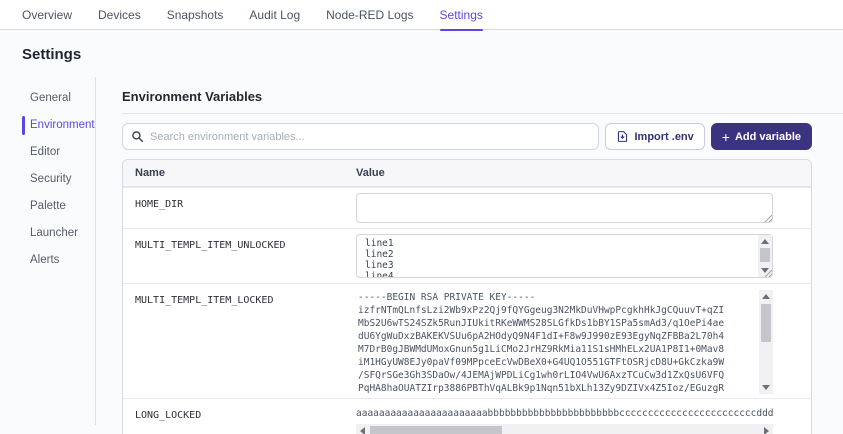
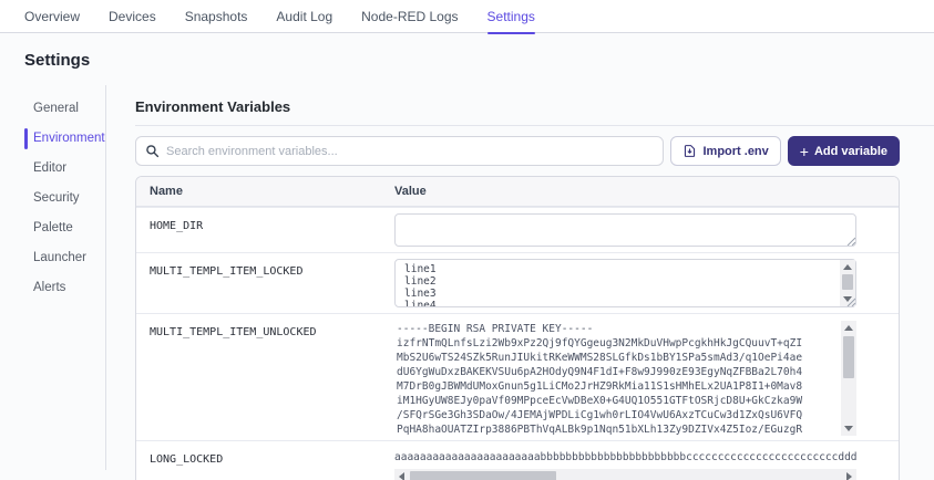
  Overview
  Devices
  Snapshots
  Audit Log
  Node-RED Logs
  Settings
  Settings
  General
  Environment
  Editor
  Security
  Palette
  Launcher
  Alerts
  Environment Variables
  Search environment variables...
  Import .env
  +
  Add variable
  Name
  Value
  HOME_DIR
- MULTI_TEMPL_ITEM_UNLOCKED
+ MULTI_TEMPL_ITEM_LOCKED
  line1
  line2
  line3
- MULTI_TEMPL_ITEM_LOCKED
+ MULTI_TEMPL_ITEM_UNLOCKED
  -----BEGIN RSA PRIVATE KEY-----
  izfrNTmQLnfsLzi2Wb9xPz2Qj9fQYGgeug3N2MkDuVHwpPcgkhHkJgCQuuvT+qZI
  MbS2U6wTS24SZk5RunJIUkitRKeWWMS28SLGfkDs1bBY1SPa5smAd3/q1OePi4ae
  dU6YgWuDxzBAKEKVSUu6pA2HOdyQ9N4F1dI+F8w9J990zE93EgyNqZFBBa2L70h4
  M7DrB0gJBWMdUMoxGnun5g1LiCMo2JrHZ9RkMia11S1sHMhELx2UA1P8I1+0Mav8
  iM1HGyUW8EJy0paVf09MPpceEcVwDBeX0+G4UQ1O551GTFtOSRjcD8U+GkCzka9W
  /SFQrSGe3Gh3SDaOw/4JEMAjWPDLiCg1wh0rLIO4VwU6AxzTCuCw3d1ZxQsU6VFQ
  PqHA8haOUATZIrp3886PBThVqALBk9p1Nqn51bXLh13Zy9DZIVx4Z5Ioz/EGuzgR
  LONG_LOCKED
  aaaaaaaaaaaaaaaaaaaaaaabbbbbbbbbbbbbbbbbbbbbbbccccccccccccccccccccccccddd
